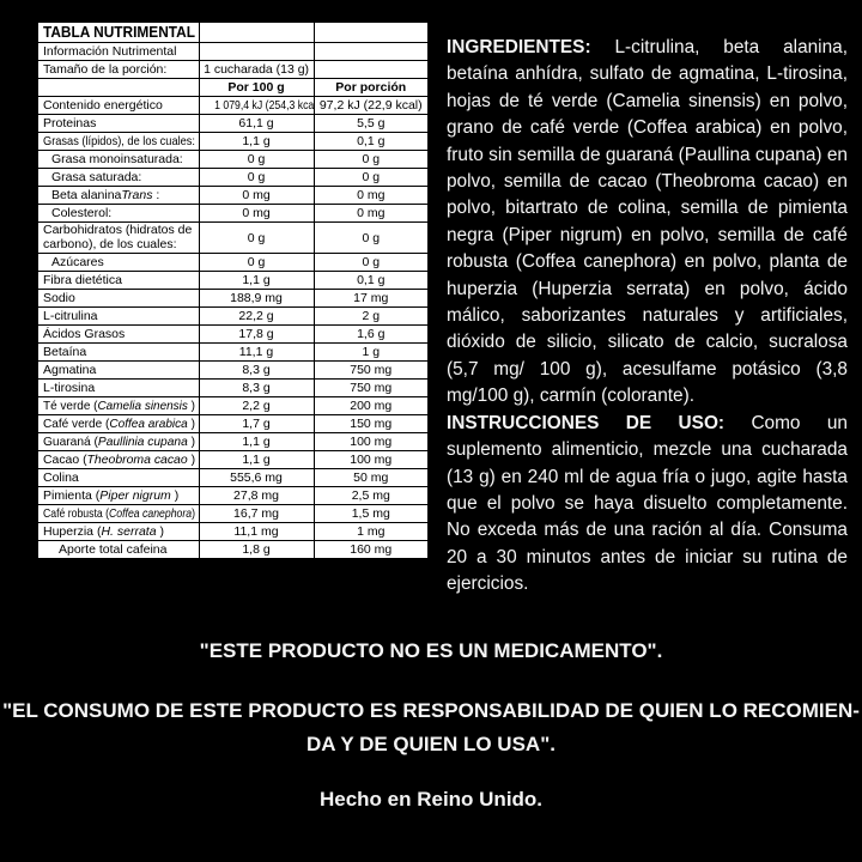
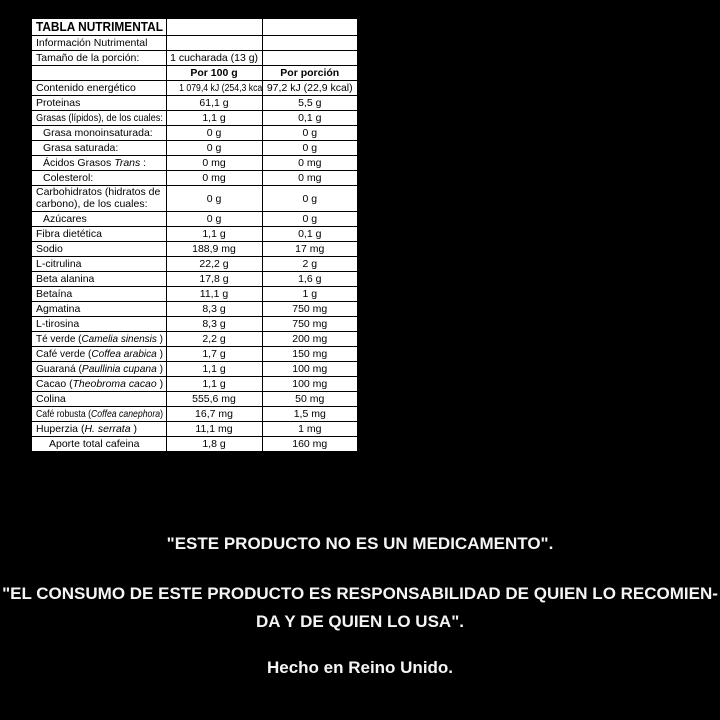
  TABLA NUTRIMENTAL
  Información Nutrimental
  Tamaño de la porción:	1 cucharada (13 g)
  	Por 100 g	Por porción
  Contenido energético	1 079,4 kJ (254,3 kca	97,2 kJ (22,9 kcal)
  Proteinas	61,1 g	5,5 g
  Grasas (lípidos), de los cuales:	1,1 g	0,1 g
  Grasa monoinsaturada:	0 g	0 g
  Grasa saturada:	0 g	0 g
- Beta alaninaTrans :	0 mg	0 mg
+ Ácidos Grasos Trans :	0 mg	0 mg
  Colesterol:	0 mg	0 mg
  Carbohidratos (hidratos de carbono), de los cuales:	0 g	0 g
  Azúcares	0 g	0 g
  Fibra dietética	1,1 g	0,1 g
  Sodio	188,9 mg	17 mg
  L-citrulina	22,2 g	2 g
- Ácidos Grasos	17,8 g	1,6 g
+ Beta alanina	17,8 g	1,6 g
  Betaína	11,1 g	1 g
  Agmatina	8,3 g	750 mg
  L-tirosina	8,3 g	750 mg
  Té verde (Camelia sinensis )	2,2 g	200 mg
  Café verde (Coffea arabica )	1,7 g	150 mg
  Guaraná (Paullinia cupana )	1,1 g	100 mg
  Cacao (Theobroma cacao )	1,1 g	100 mg
  Colina	555,6 mg	50 mg
- Pimienta (Piper nigrum )	27,8 mg	2,5 mg
  Café robusta (Coffea canephora)	16,7 mg	1,5 mg
  Huperzia (H. serrata )	11,1 mg	1 mg
  Aporte total cafeina	1,8 g	160 mg
- INGREDIENTES: L-citrulina, beta alanina, betaína anhídra, sulfato de agmatina, L-tirosina, hojas de té verde (Camelia sinensis) en polvo, grano de café verde (Coffea arabica) en polvo, fruto sin semilla de guaraná (Paullina cupana) en polvo, semilla de cacao (Theobroma cacao) en polvo, bitartrato de colina, semilla de pimienta negra (Piper nigrum) en polvo, semilla de café robusta (Coffea canephora) en polvo, planta de huperzia (Huperzia serrata) en polvo, ácido málico, saborizantes naturales y artificiales, dióxido de silicio, silicato de calcio, sucralosa (5,7 mg/ 100 g), acesulfame potásico (3,8 mg/100 g), carmín (colorante).
- INSTRUCCIONES DE USO: Como un suplemento alimenticio, mezcle una cucharada (13 g) en 240 ml de agua fría o jugo, agite hasta que el polvo se haya disuelto completamente. No exceda más de una ración al día. Consuma 20 a 30 minutos antes de iniciar su rutina de ejercicios.
  "ESTE PRODUCTO NO ES UN MEDICAMENTO".
  "EL CONSUMO DE ESTE PRODUCTO ES RESPONSABILIDAD DE QUIEN LO RECOMIEN-
  DA Y DE QUIEN LO USA".
  Hecho en Reino Unido.
